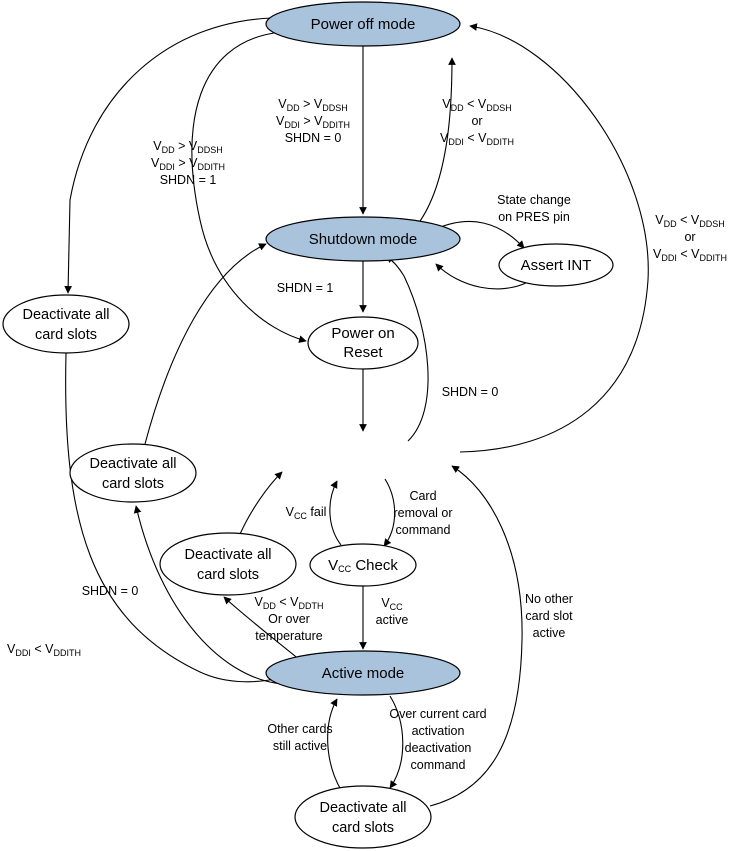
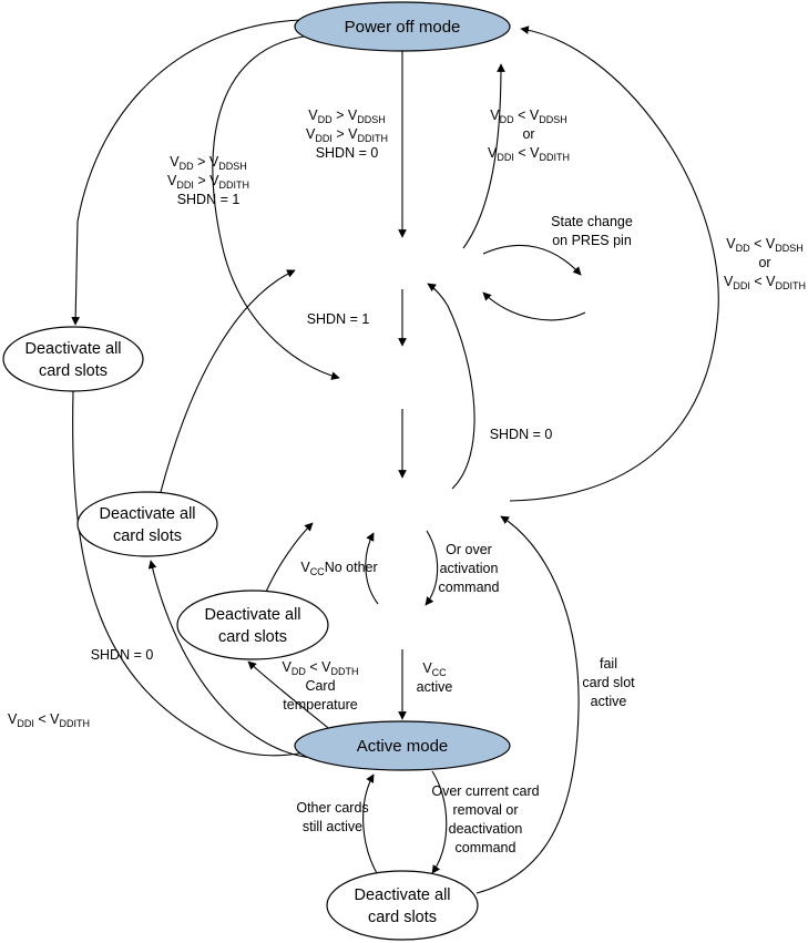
  Power off mode
- Shutdown mode
- Assert INT
- Power on
- Reset
- VCC Check
  Active mode
  Deactivate all
  card slots
  Deactivate all
  card slots
  Deactivate all
  card slots
  Deactivate all
  card slots
  VDD > VDDSH
  VDDI > VDDITH
  SHDN = 0
  VDD < VDDSH
  or
  VDDI < VDDITH
  VDD > VDDSH
  VDDI > VDDITH
  SHDN = 1
  State change
  on PRES pin
  VDD < VDDSH
  or
  VDDI < VDDITH
  SHDN = 1
  SHDN = 0
- VCC fail
+ VCCNo other
- Card
+ Or over
- removal or
+ activation
  command
  VDD < VDDTH
- Or over
+ Card
  temperature
  VCC
  active
- No other
+ fail
  card slot
  active
  SHDN = 0
  VDDI < VDDITH
  Other cards
  still active
  Over current card
- activation
+ removal or
  deactivation
  command
